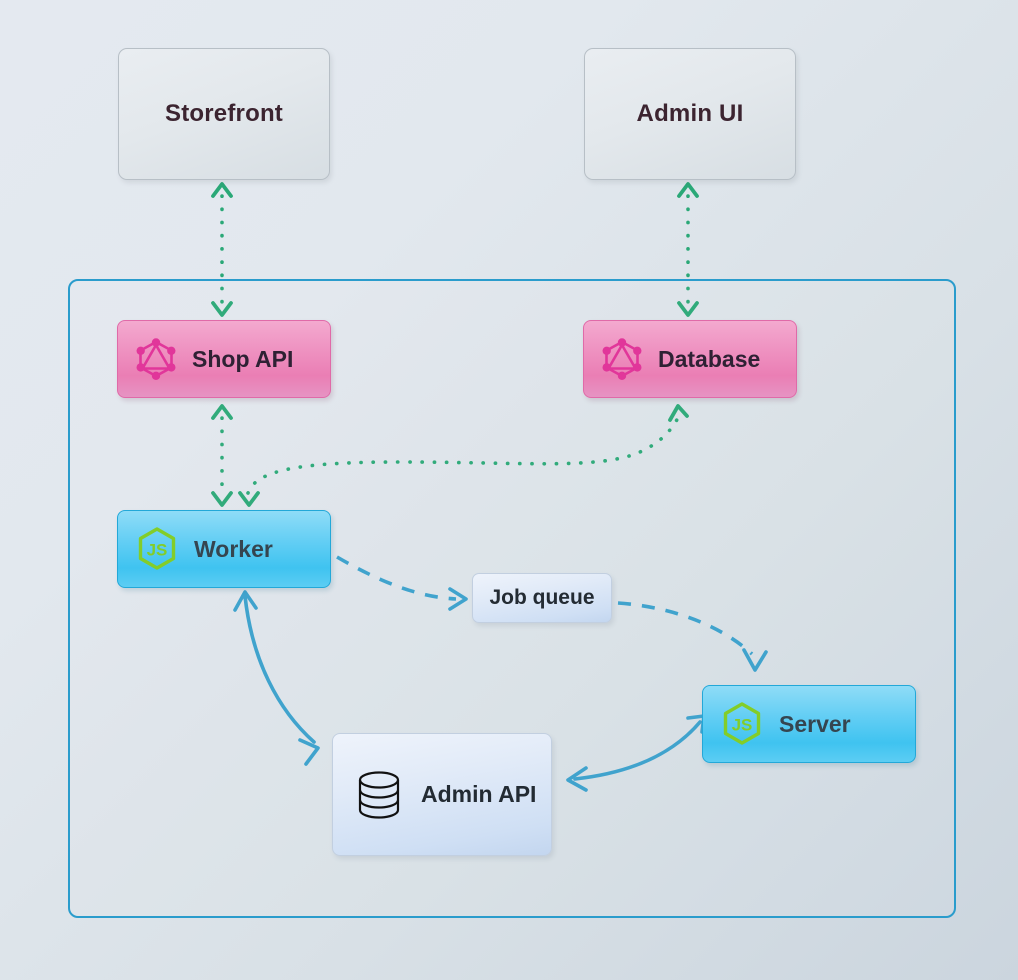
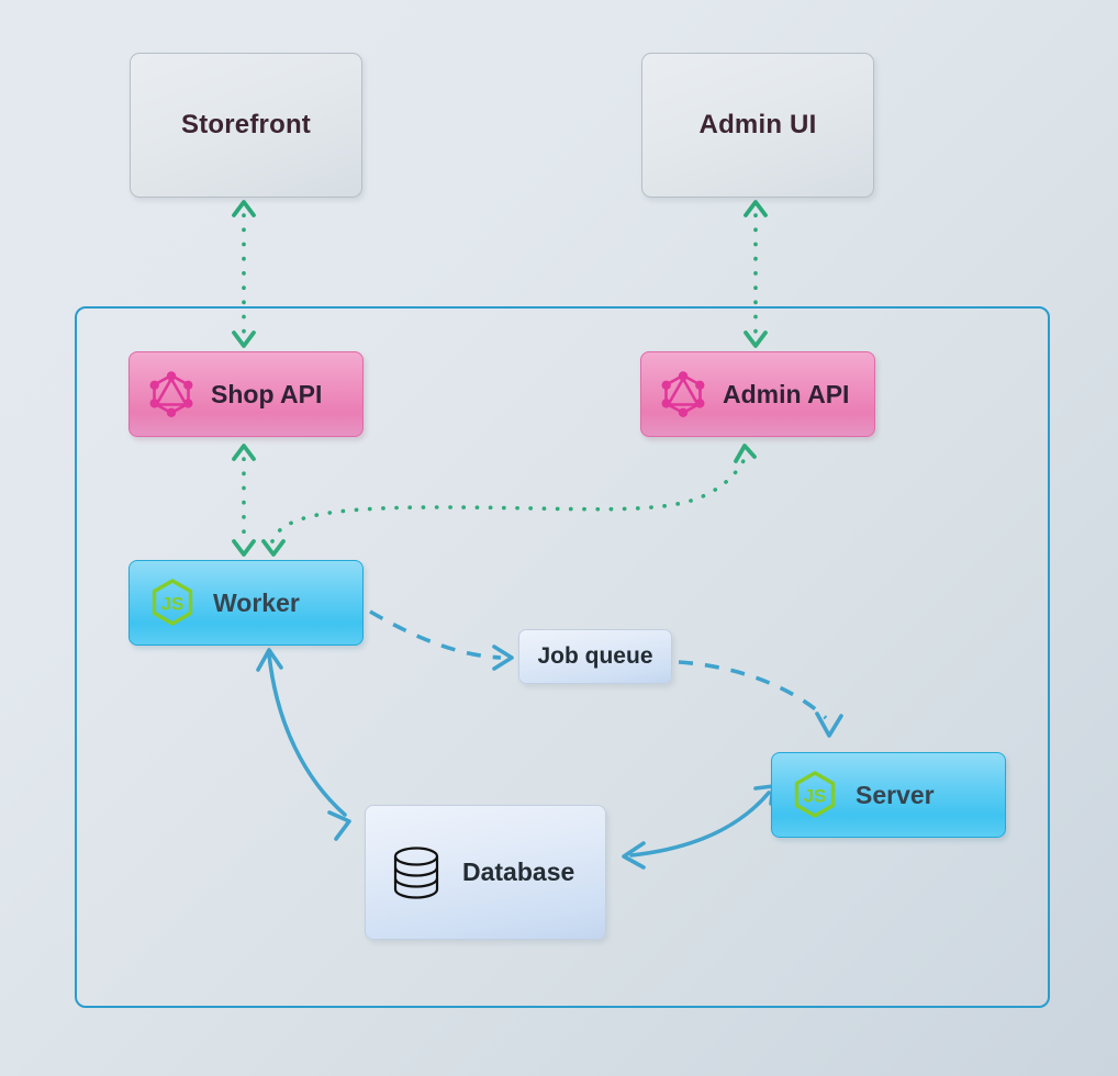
  Storefront
  Admin UI
  Shop API
- Database
+ Admin API
  JS
  Worker
  Job queue
  JS
  Server
- Admin API
+ Database
